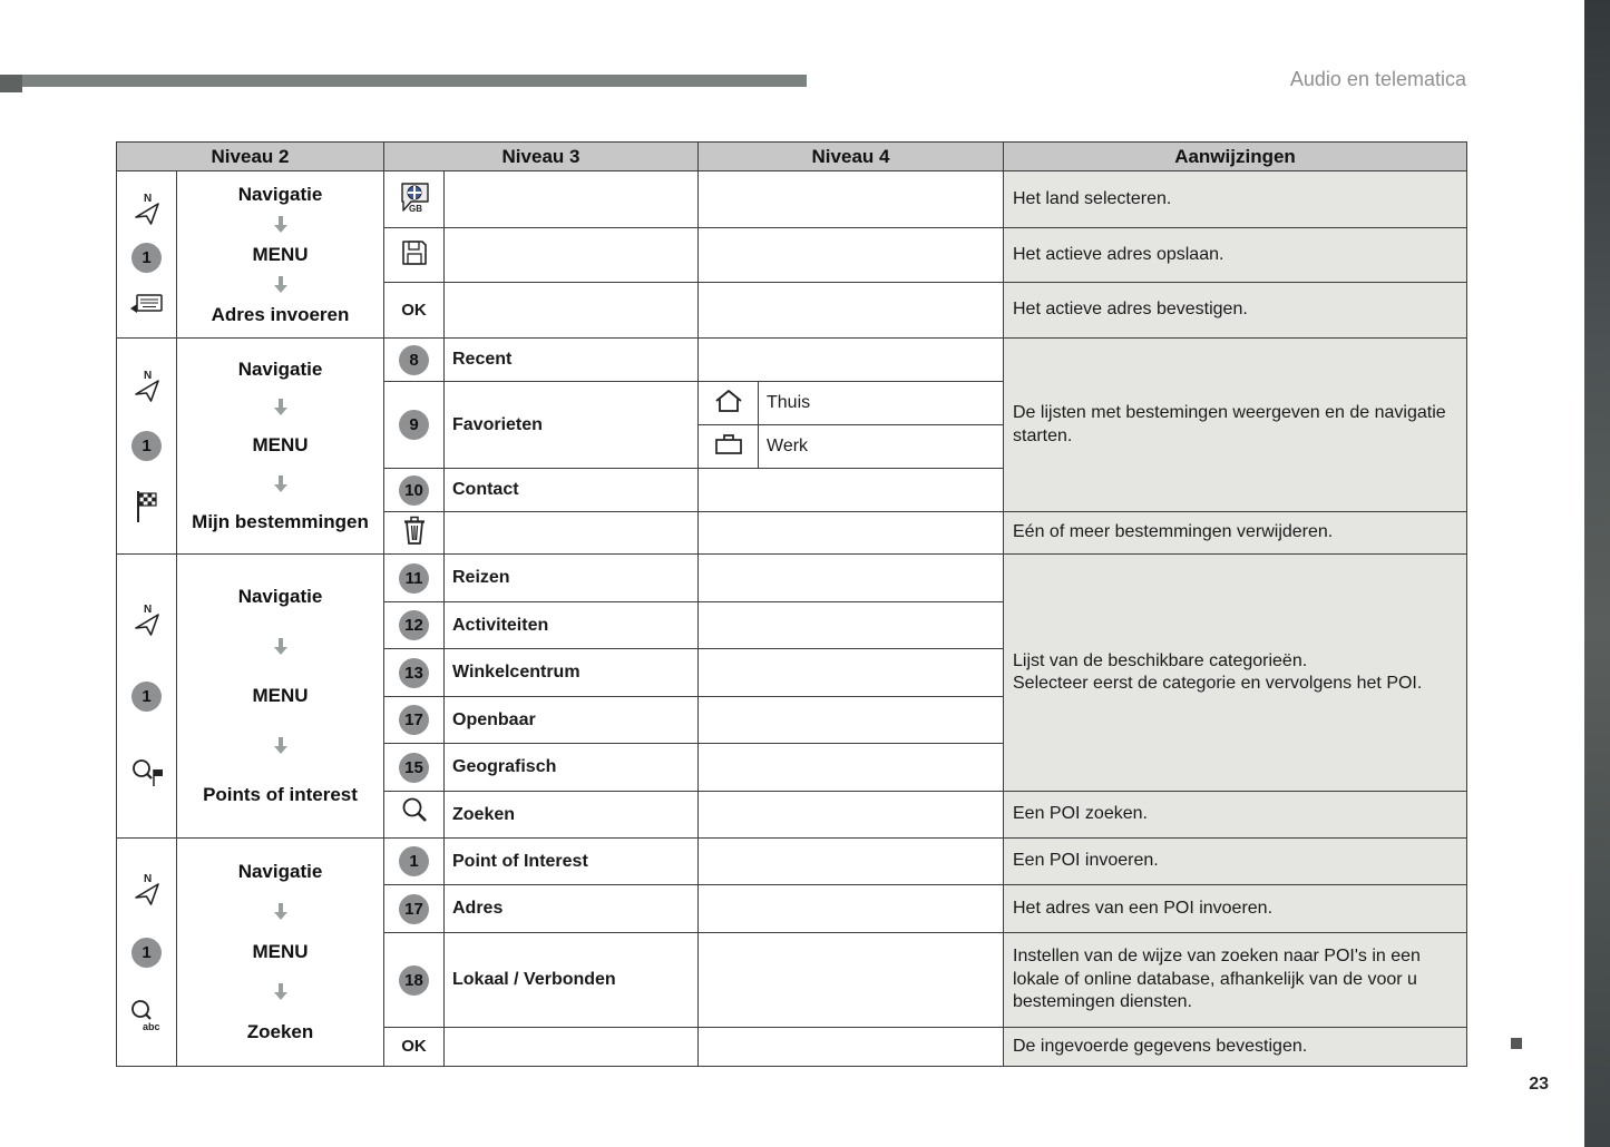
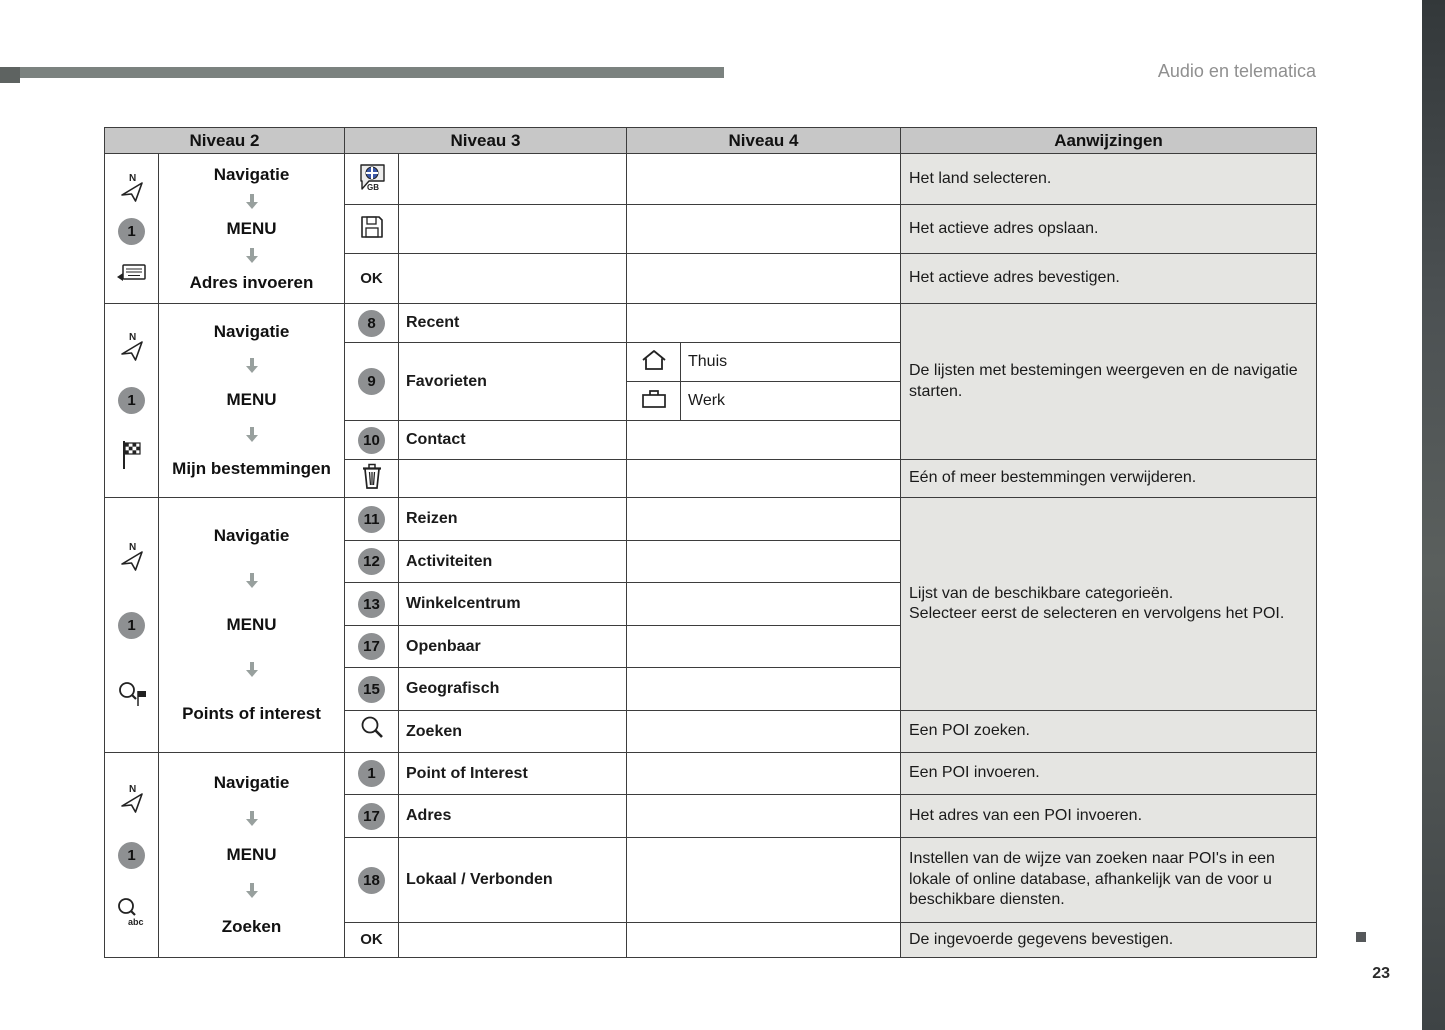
  Audio en telematica
  23
  Niveau 2	Niveau 3	Niveau 4	Aanwijzingen
  N 1	Navigatie MENU Adres invoeren	GB			Het land selecteren.
  			Het actieve adres opslaan.
  OK			Het actieve adres bevestigen.
  N 1	Navigatie MENU Mijn bestemmingen	8	Recent		De lijsten met bestemingen weergeven en de navigatie starten.
  9	Favorieten		Thuis
  	Werk
  10	Contact
  			Eén of meer bestemmingen verwijderen.
- N 1	Navigatie MENU Points of interest	11	Reizen		Lijst van de beschikbare categorieën. Selecteer eerst de categorie en vervolgens het POI.
+ N 1	Navigatie MENU Points of interest	11	Reizen		Lijst van de beschikbare categorieën. Selecteer eerst de selecteren en vervolgens het POI.
  12	Activiteiten
  13	Winkelcentrum
  17	Openbaar
  15	Geografisch
  	Zoeken		Een POI zoeken.
  N 1 abc	Navigatie MENU Zoeken	1	Point of Interest		Een POI invoeren.
  17	Adres		Het adres van een POI invoeren.
- 18	Lokaal / Verbonden		Instellen van de wijze van zoeken naar POI's in een lokale of online database, afhankelijk van de voor u bestemingen diensten.
+ 18	Lokaal / Verbonden		Instellen van de wijze van zoeken naar POI's in een lokale of online database, afhankelijk van de voor u beschikbare diensten.
  OK			De ingevoerde gegevens bevestigen.
